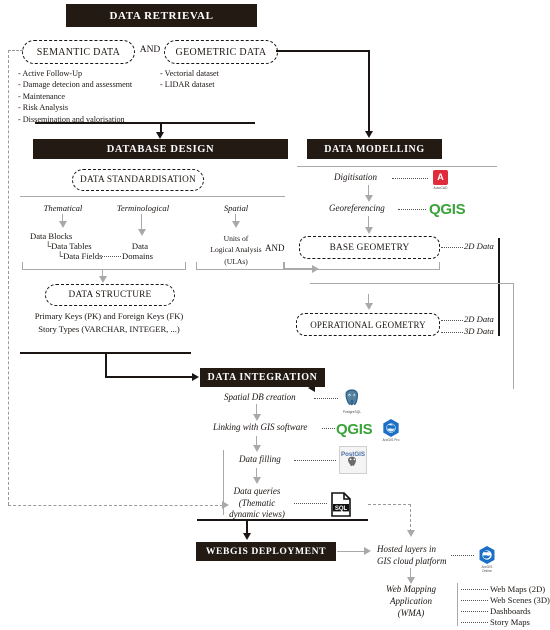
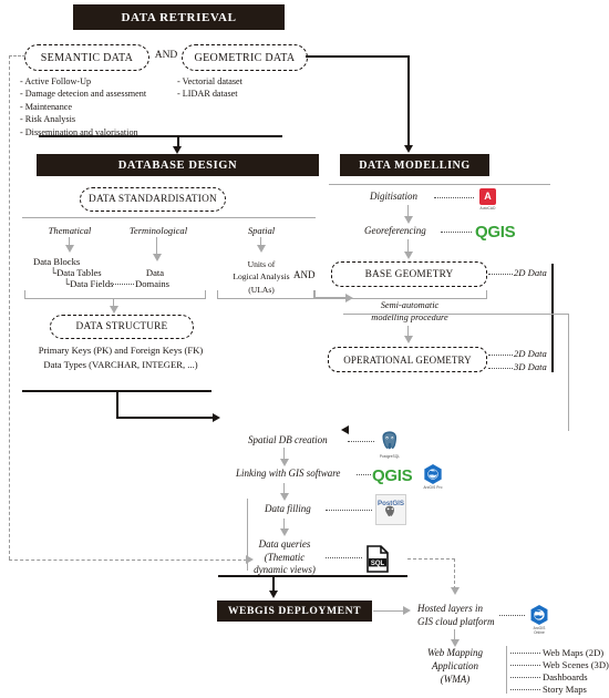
  DATA RETRIEVAL
  SEMANTIC DATA
  AND
  GEOMETRIC DATA
  - Active Follow-Up
  - Damage detecion and assessment
  - Maintenance
  - Risk Analysis
  - Dissemination and valorisation
  - Vectorial dataset
  - LIDAR dataset
  DATABASE DESIGN
  DATA STANDARDISATION
  Thematical
  Terminological
  Spatial
  Data Blocks
  └Data Tables
  └Data Fields
  Data
  Domains
  Units of
  Logical Analysis
  (ULAs)
  AND
  DATA STRUCTURE
  Primary Keys (PK) and Foreign Keys (FK)
- Story Types (VARCHAR, INTEGER, ...)
+ Data Types (VARCHAR, INTEGER, ...)
  DATA MODELLING
  Digitisation
  A
  Georeferencing
  QGIS
  BASE GEOMETRY
  2D Data
+ Semi-automatic
+ modelling procedure
  OPERATIONAL GEOMETRY
  2D Data
  3D Data
- DATA INTEGRATION
  Spatial DB creation
  Linking with GIS software
  QGIS
  Data filling
  Data queries
  (Thematic
  dynamic views)
  WEBGIS DEPLOYMENT
  Hosted layers in
  GIS cloud platform
  Web Mapping
  Application
  (WMA)
  Web Maps (2D)
  Web Scenes (3D)
  Dashboards
  Story Maps
